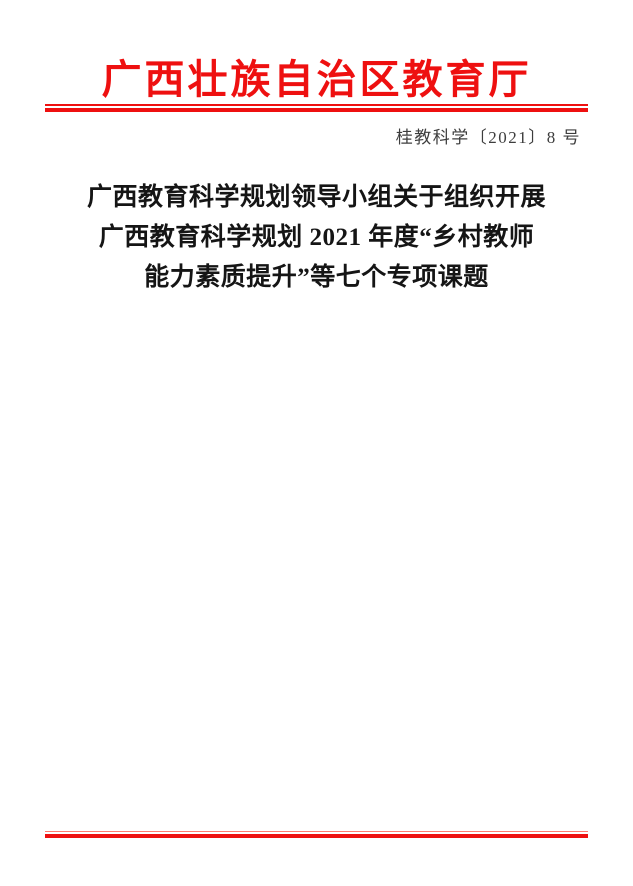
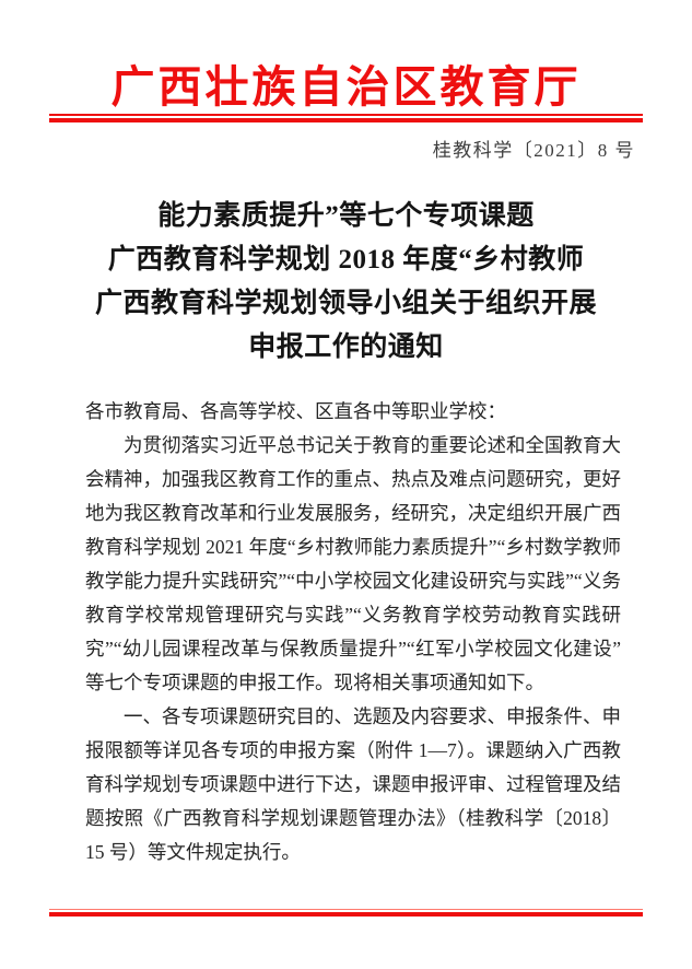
  广西壮族自治区教育厅
  桂教科学〔2021〕8 号
- 广西教育科学规划领导小组关于组织开展
+ 能力素质提升”等七个专项课题
- 广西教育科学规划 2021 年度“乡村教师
+ 广西教育科学规划 2018 年度“乡村教师
- 能力素质提升”等七个专项课题
+ 广西教育科学规划领导小组关于组织开展
+ 申报工作的通知
+ 各市教育局、各高等学校、区直各中等职业学校：
+ 为贯彻落实习近平总书记关于教育的重要论述和全国教育大会精神，加强我区教育工作的重点、热点及难点问题研究，更好地为我区教育改革和行业发展服务，经研究，决定组织开展广西教育科学规划 2021 年度“乡村教师能力素质提升”“乡村数学教师教学能力提升实践研究”“中小学校园文化建设研究与实践”“义务教育学校常规管理研究与实践”“义务教育学校劳动教育实践研究”“幼儿园课程改革与保教质量提升”“红军小学校园文化建设”等七个专项课题的申报工作。现将相关事项通知如下。
+ 一、各专项课题研究目的、选题及内容要求、申报条件、申报限额等详见各专项的申报方案（附件 1—7）。课题纳入广西教育科学规划专项课题中进行下达，课题申报评审、过程管理及结题按照《广西教育科学规划课题管理办法》（桂教科学〔2018〕15 号）等文件规定执行。
